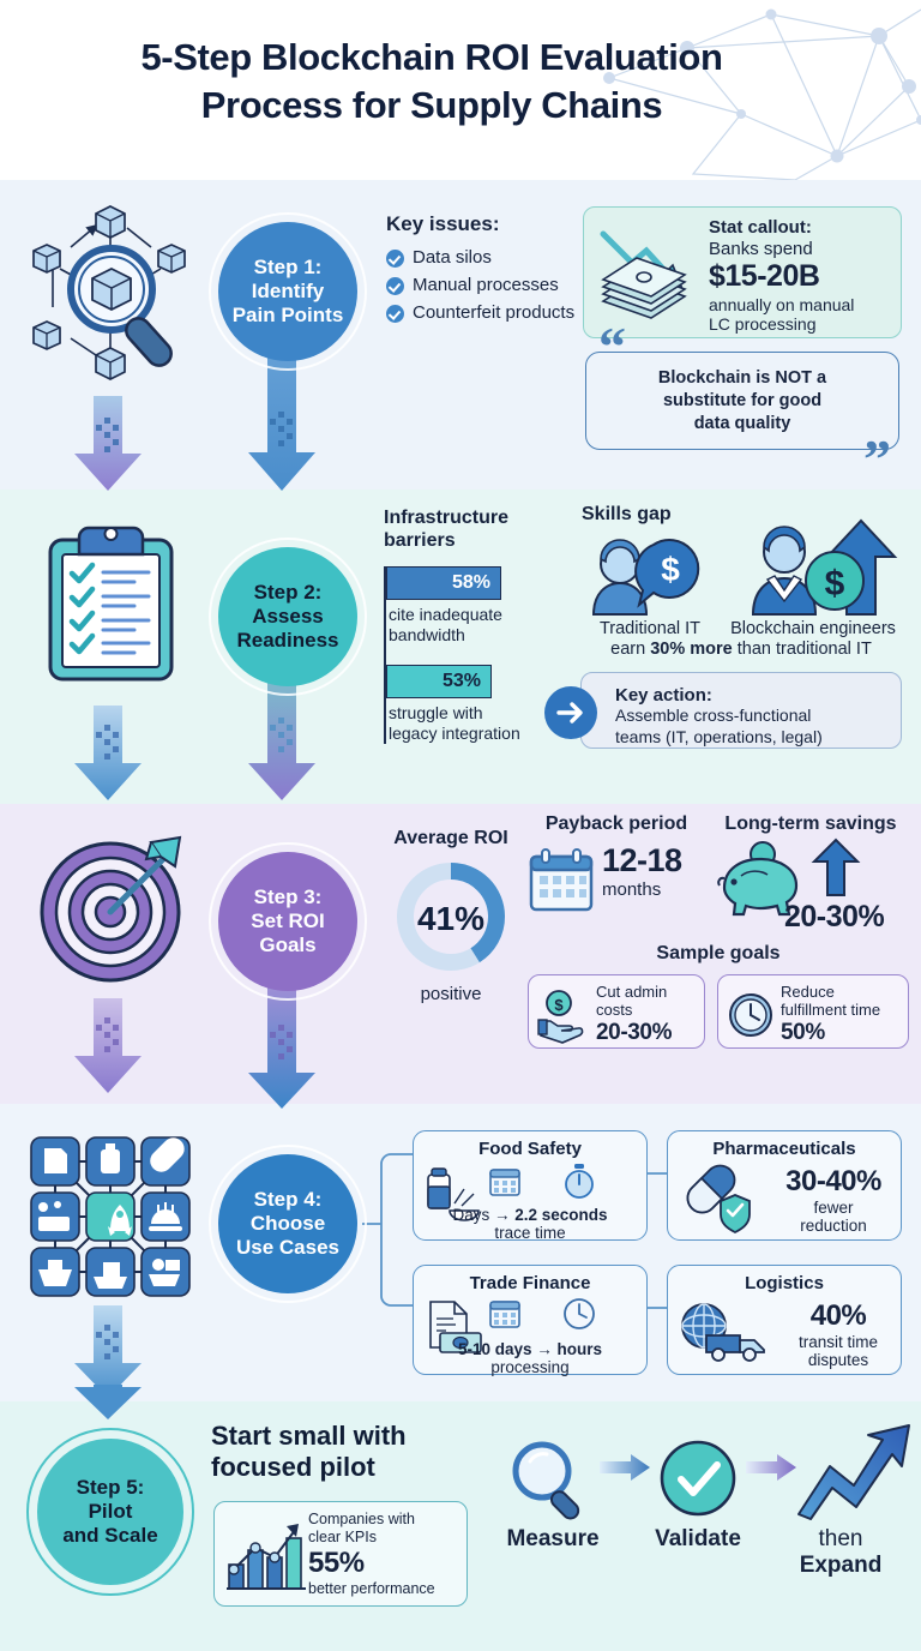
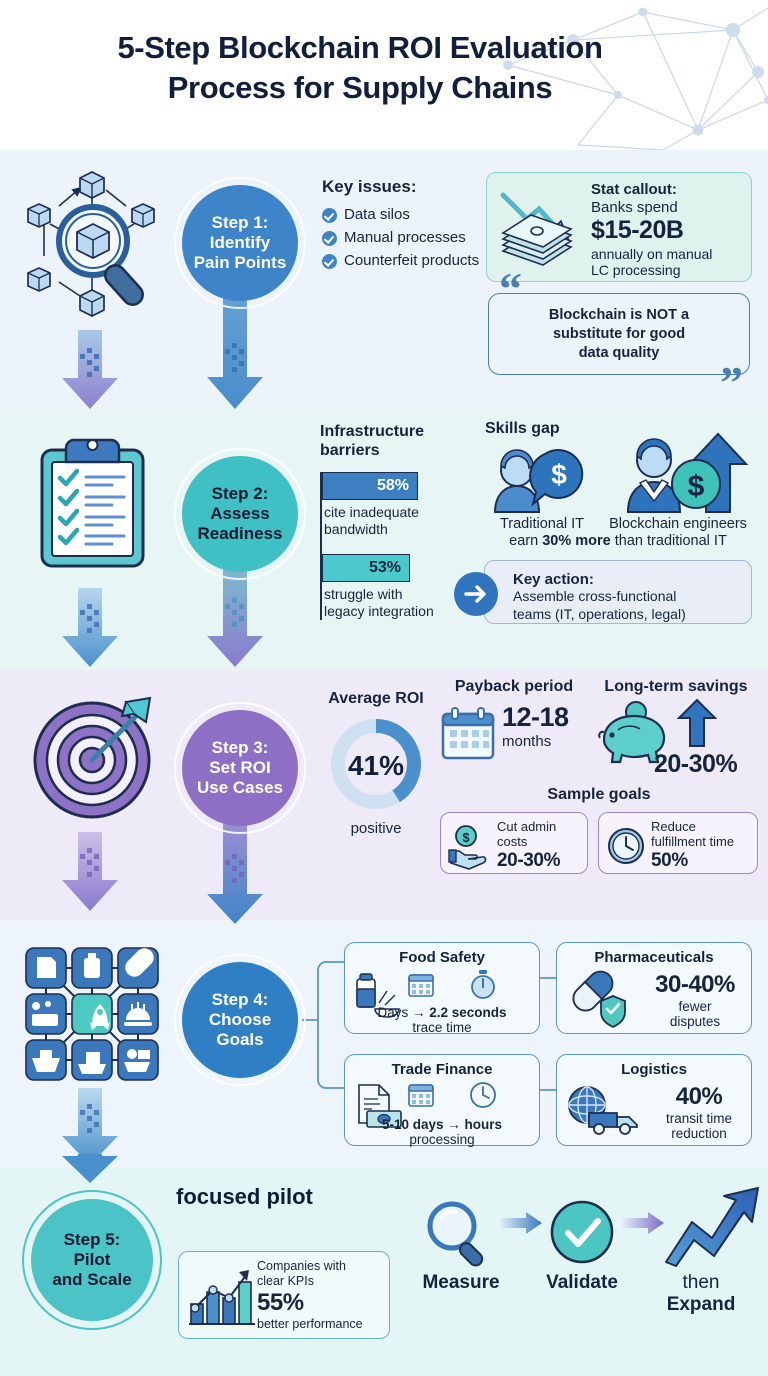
  5-Step Blockchain ROI Evaluation
  Process for Supply Chains
  Step 1:
  Identify
  Pain Points
  Key issues:
  Data silos
  Manual processes
  Counterfeit products
  Stat callout:
  Banks spend
  $15-20B
  annually on manual
  LC processing
  “
  ”
  Blockchain is NOT a
  substitute for good
  data quality
  Step 2:
  Assess
  Readiness
  Infrastructure
  barriers
  58%
  cite inadequate
  bandwidth
  53%
  struggle with
  legacy integration
  Skills gap
  $
  $
  Traditional IT
  Blockchain engineers
  earn 30% more than traditional IT
  Key action:
  Assemble cross-functional
  teams (IT, operations, legal)
  Step 3:
  Set ROI
- Goals
+ Use Cases
  Average ROI
  41%
  positive
  Payback period
  12-18
  months
  Long-term savings
  20-30%
  Sample goals
  $
  Cut admin
  costs
  20-30%
  Reduce
  fulfillment time
  50%
  Step 4:
  Choose
- Use Cases
+ Goals
  Food Safety
  Days → 2.2 seconds
  trace time
  Pharmaceuticals
  30-40%
  fewer
- reduction
+ disputes
  Trade Finance
  5-10 days → hours
  processing
  Logistics
  40%
  transit time
- disputes
+ reduction
  Step 5:
  Pilot
  and Scale
- Start small with
  focused pilot
  Companies with
  clear KPIs
  55%
  better performance
  Measure
  Validate
  then
  Expand
